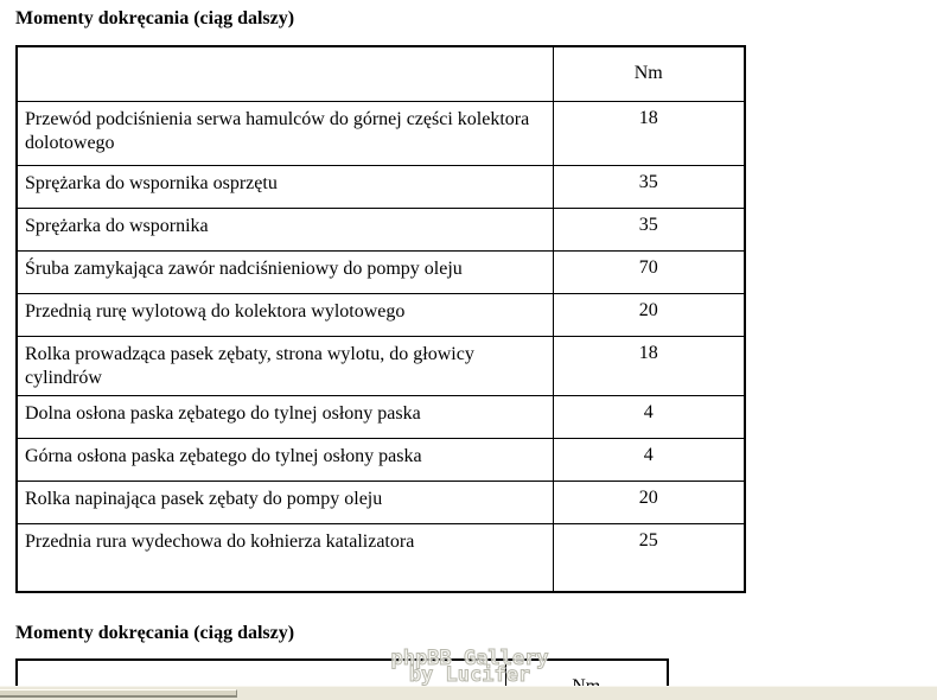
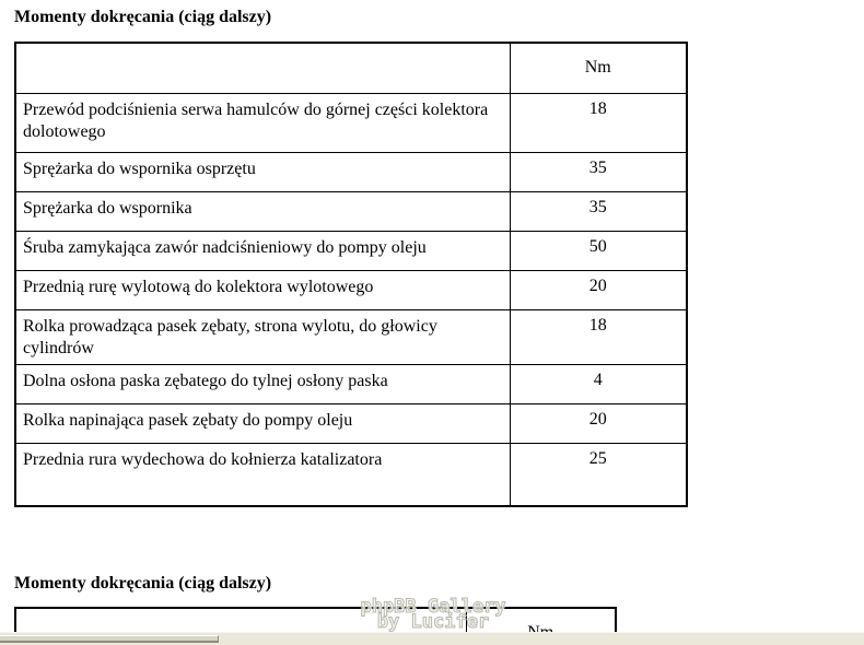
  Momenty dokręcania (ciąg dalszy)
  	Nm
  Przewód podciśnienia serwa hamulców do górnej części kolektora dolotowego	18
  Sprężarka do wspornika osprzętu	35
  Sprężarka do wspornika	35
- Śruba zamykająca zawór nadciśnieniowy do pompy oleju	70
+ Śruba zamykająca zawór nadciśnieniowy do pompy oleju	50
  Przednią rurę wylotową do kolektora wylotowego	20
  Rolka prowadząca pasek zębaty, strona wylotu, do głowicy cylindrów	18
  Dolna osłona paska zębatego do tylnej osłony paska	4
- Górna osłona paska zębatego do tylnej osłony paska	4
  Rolka napinająca pasek zębaty do pompy oleju	20
  Przednia rura wydechowa do kołnierza katalizatora	25
  Momenty dokręcania (ciąg dalszy)
  phpBB Gallery
  by Lucifer
